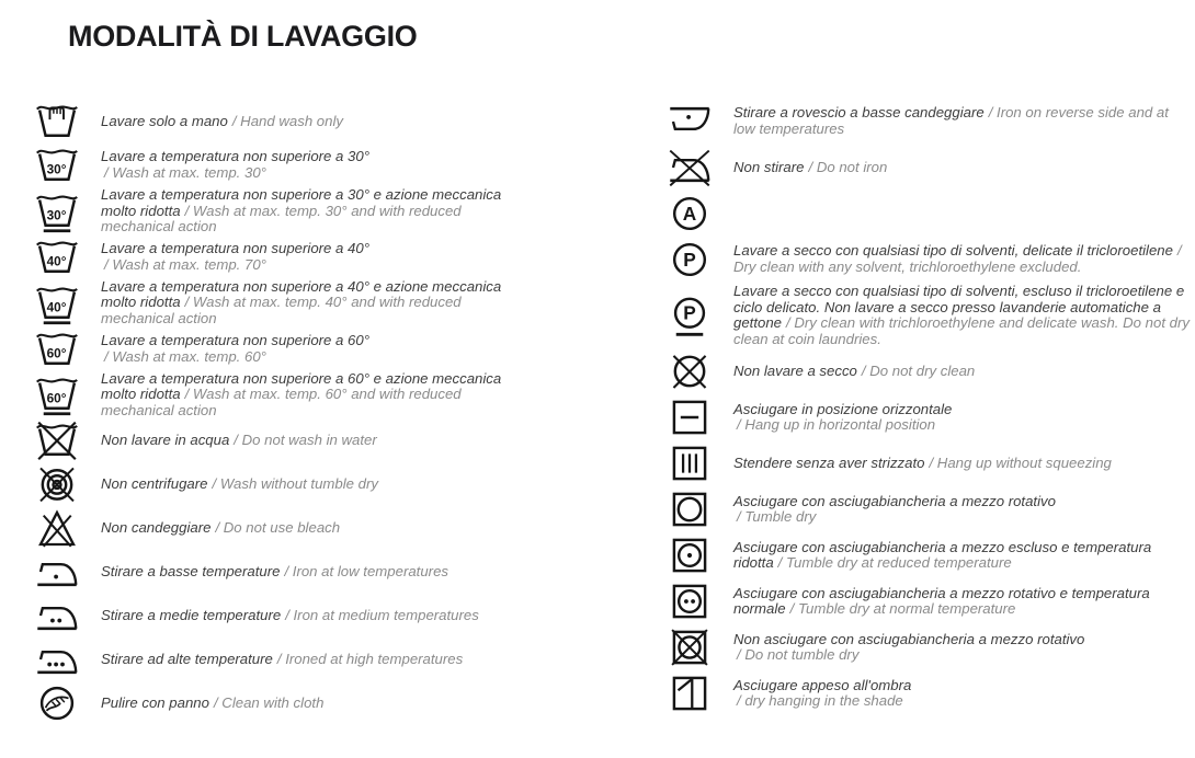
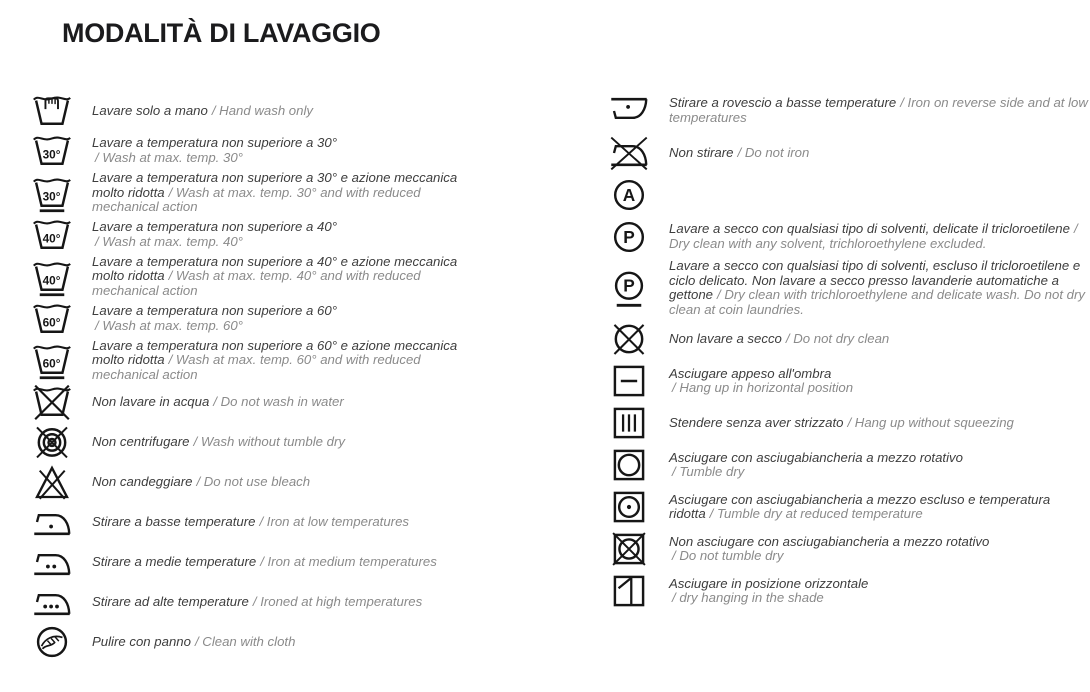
  MODALITÀ DI LAVAGGIO
  Lavare solo a mano / Hand wash only
  30°
  Lavare a temperatura non superiore a 30°
  / Wash at max. temp. 30°
  30°
  Lavare a temperatura non superiore a 30° e azione meccanica molto ridotta / Wash at max. temp. 30° and with reduced mechanical action
  40°
  Lavare a temperatura non superiore a 40°
- / Wash at max. temp. 70°
+ / Wash at max. temp. 40°
  40°
  Lavare a temperatura non superiore a 40° e azione meccanica molto ridotta / Wash at max. temp. 40° and with reduced mechanical action
  60°
  Lavare a temperatura non superiore a 60°
  / Wash at max. temp. 60°
  60°
  Lavare a temperatura non superiore a 60° e azione meccanica molto ridotta / Wash at max. temp. 60° and with reduced mechanical action
  Non lavare in acqua / Do not wash in water
  Non centrifugare / Wash without tumble dry
  Non candeggiare / Do not use bleach
  Stirare a basse temperature / Iron at low temperatures
  Stirare a medie temperature / Iron at medium temperatures
  Stirare ad alte temperature / Ironed at high temperatures
  Pulire con panno / Clean with cloth
- Stirare a rovescio a basse candeggiare / Iron on reverse side and at low temperatures
+ Stirare a rovescio a basse temperature / Iron on reverse side and at low temperatures
  Non stirare / Do not iron
  A
  P
  Lavare a secco con qualsiasi tipo di solventi, delicate il tricloroetilene / Dry clean with any solvent, trichloroethylene excluded.
  P
  Lavare a secco con qualsiasi tipo di solventi, escluso il tricloroetilene e ciclo delicato. Non lavare a secco presso lavanderie automatiche a gettone / Dry clean with trichloroethylene and delicate wash. Do not dry clean at coin laundries.
  Non lavare a secco / Do not dry clean
- Asciugare in posizione orizzontale
+ Asciugare appeso all'ombra
  / Hang up in horizontal position
  Stendere senza aver strizzato / Hang up without squeezing
  Asciugare con asciugabiancheria a mezzo rotativo
  / Tumble dry
  Asciugare con asciugabiancheria a mezzo escluso e temperatura ridotta / Tumble dry at reduced temperature
- Asciugare con asciugabiancheria a mezzo rotativo e temperatura normale / Tumble dry at normal temperature
  Non asciugare con asciugabiancheria a mezzo rotativo
  / Do not tumble dry
- Asciugare appeso all'ombra
+ Asciugare in posizione orizzontale
  / dry hanging in the shade
